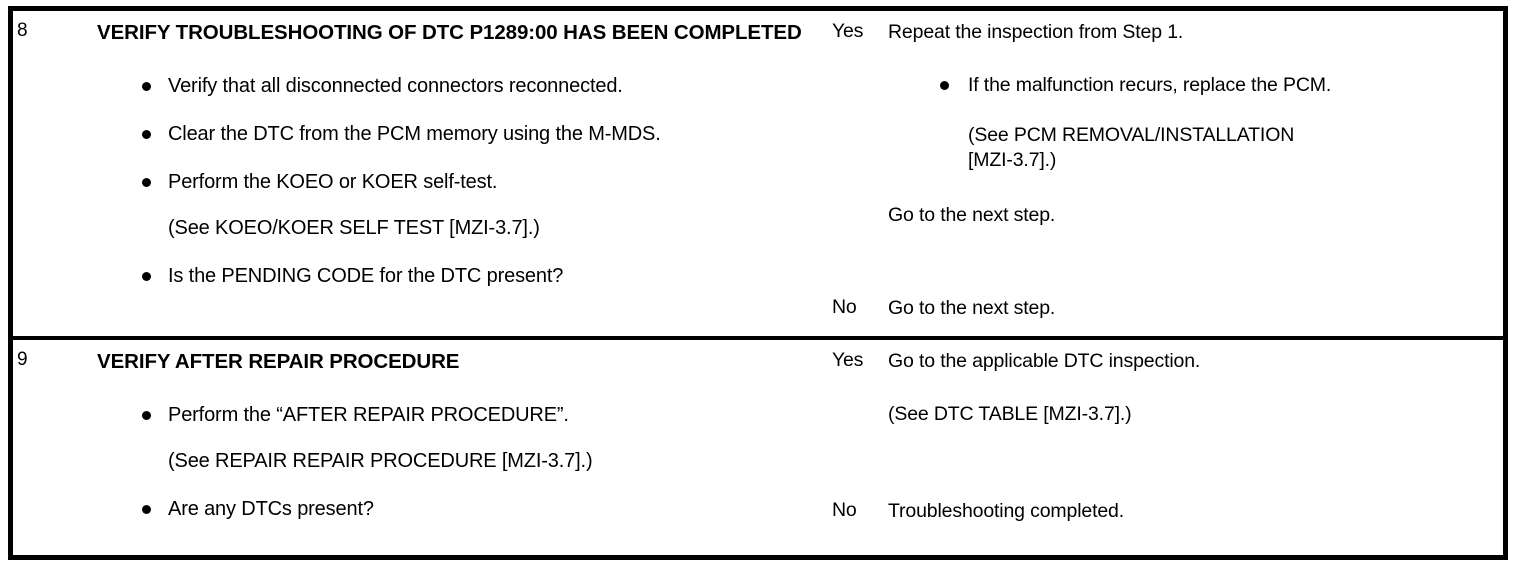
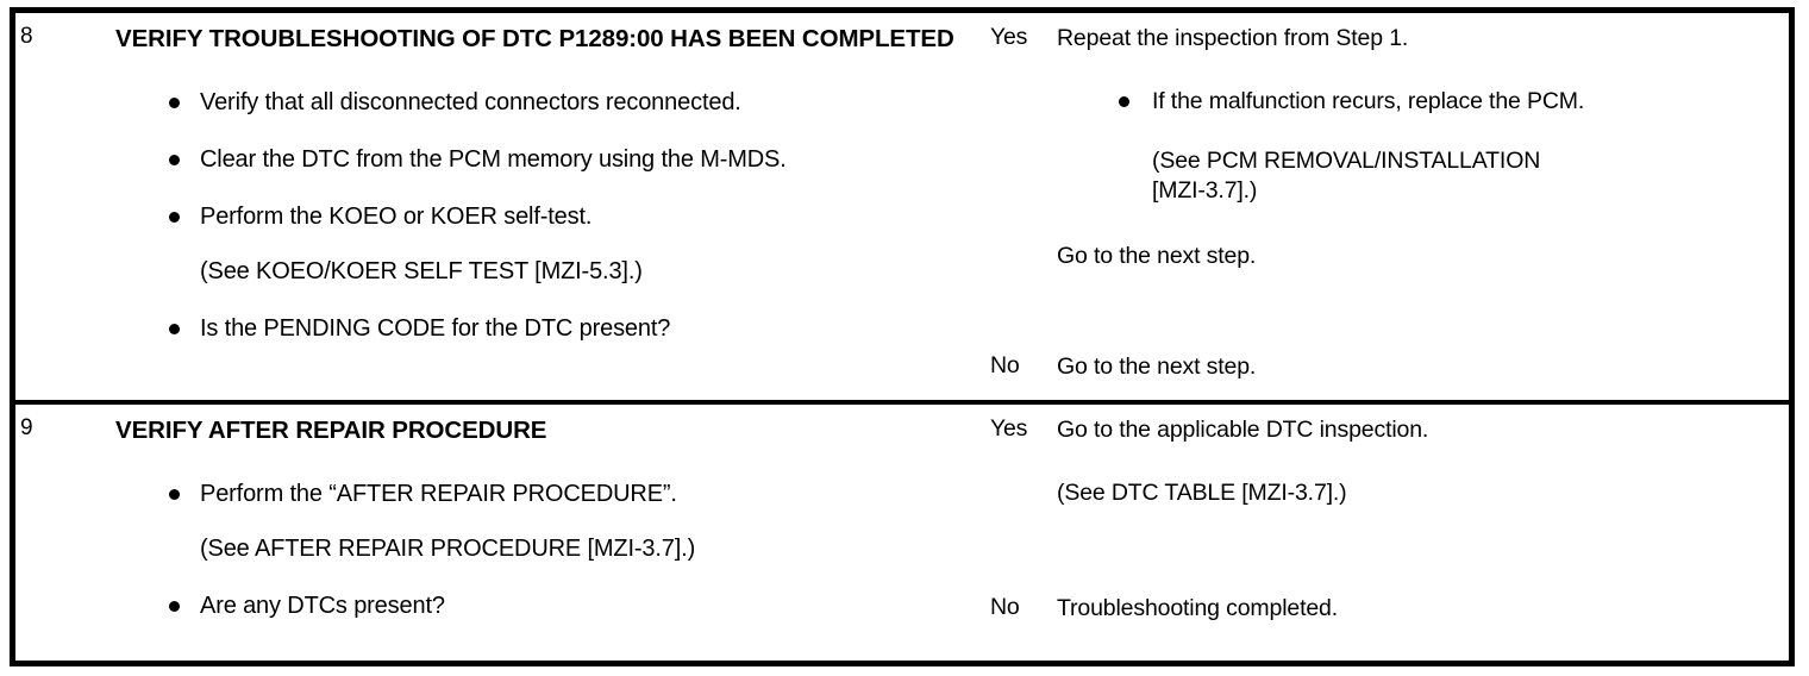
- 8	VERIFY TROUBLESHOOTING OF DTC P1289:00 HAS BEEN COMPLETED Verify that all disconnected connectors reconnected. Clear the DTC from the PCM memory using the M-MDS. Perform the KOEO or KOER self-test. (See KOEO/KOER SELF TEST [MZI-3.7].) Is the PENDING CODE for the DTC present?	Yes	Repeat the inspection from Step 1. If the malfunction recurs, replace the PCM. (See PCM REMOVAL/INSTALLATION [MZI-3.7].) Go to the next step.
+ 8	VERIFY TROUBLESHOOTING OF DTC P1289:00 HAS BEEN COMPLETED Verify that all disconnected connectors reconnected. Clear the DTC from the PCM memory using the M-MDS. Perform the KOEO or KOER self-test. (See KOEO/KOER SELF TEST [MZI-5.3].) Is the PENDING CODE for the DTC present?	Yes	Repeat the inspection from Step 1. If the malfunction recurs, replace the PCM. (See PCM REMOVAL/INSTALLATION [MZI-3.7].) Go to the next step.
  No	Go to the next step.
- 9	VERIFY AFTER REPAIR PROCEDURE Perform the “AFTER REPAIR PROCEDURE”. (See REPAIR REPAIR PROCEDURE [MZI-3.7].) Are any DTCs present?	Yes	Go to the applicable DTC inspection. (See DTC TABLE [MZI-3.7].)
+ 9	VERIFY AFTER REPAIR PROCEDURE Perform the “AFTER REPAIR PROCEDURE”. (See AFTER REPAIR PROCEDURE [MZI-3.7].) Are any DTCs present?	Yes	Go to the applicable DTC inspection. (See DTC TABLE [MZI-3.7].)
  No	Troubleshooting completed.
